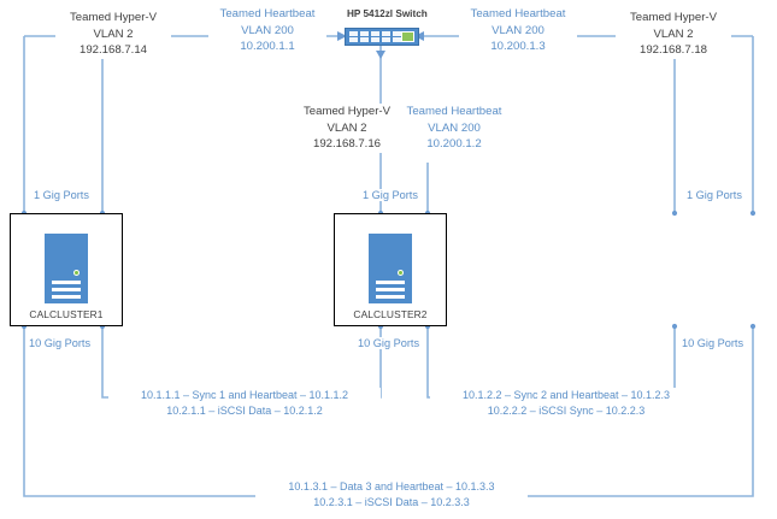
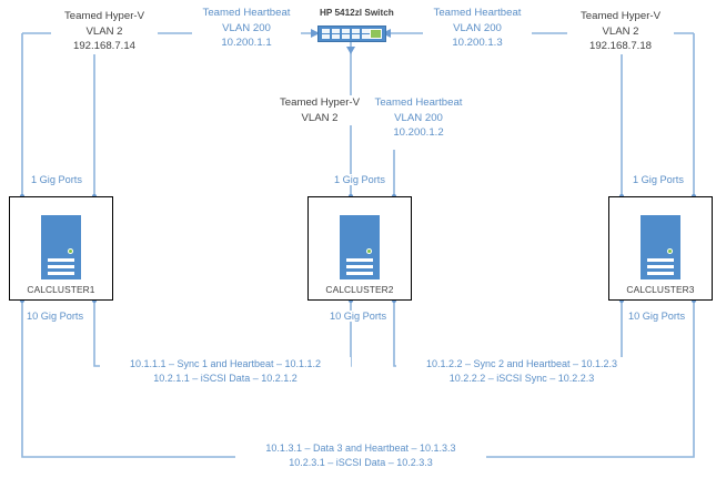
  Teamed Hyper-V
  VLAN 2
  192.168.7.14
  Teamed Heartbeat
  VLAN 200
  10.200.1.1
  Teamed Heartbeat
  VLAN 200
  10.200.1.3
  Teamed Hyper-V
  VLAN 2
  192.168.7.18
  HP 5412zl Switch
  Teamed Hyper-V
  VLAN 2
- 192.168.7.16
  Teamed Heartbeat
  VLAN 200
  10.200.1.2
  1 Gig Ports
  10 Gig Ports
  1 Gig Ports
  10 Gig Ports
  1 Gig Ports
  10 Gig Ports
  CALCLUSTER1
  CALCLUSTER2
+ CALCLUSTER3
  10.1.1.1 – Sync 1 and Heartbeat – 10.1.1.2
  10.2.1.1 – iSCSI Data – 10.2.1.2
  10.1.2.2 – Sync 2 and Heartbeat – 10.1.2.3
  10.2.2.2 – iSCSI Sync – 10.2.2.3
  10.1.3.1 – Data 3 and Heartbeat – 10.1.3.3
  10.2.3.1 – iSCSI Data – 10.2.3.3
